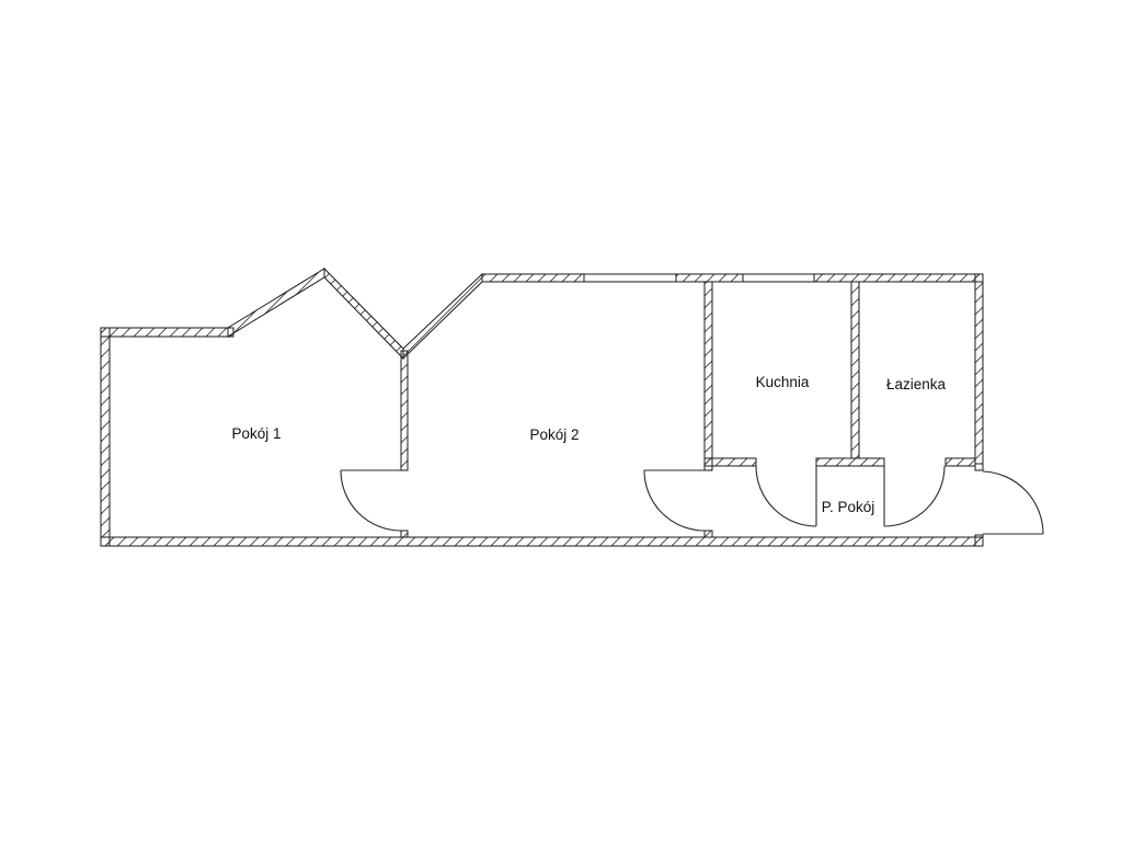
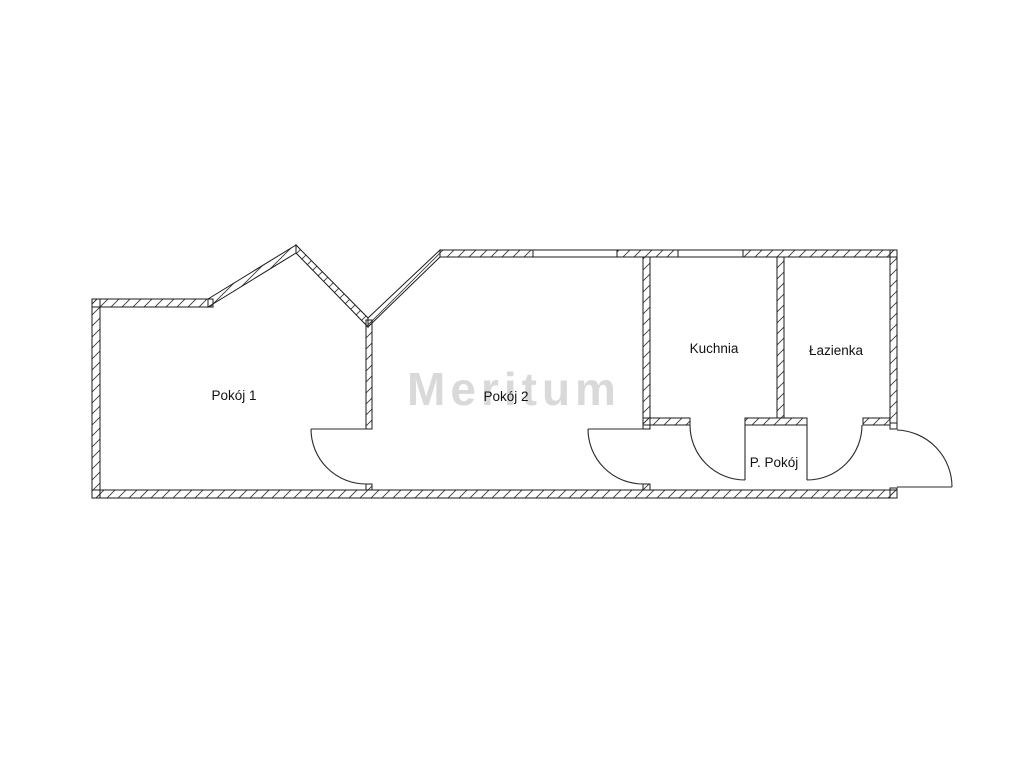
+ Meritum
  Pokój 1
  Pokój 2
  Kuchnia
  Łazienka
  P. Pokój
